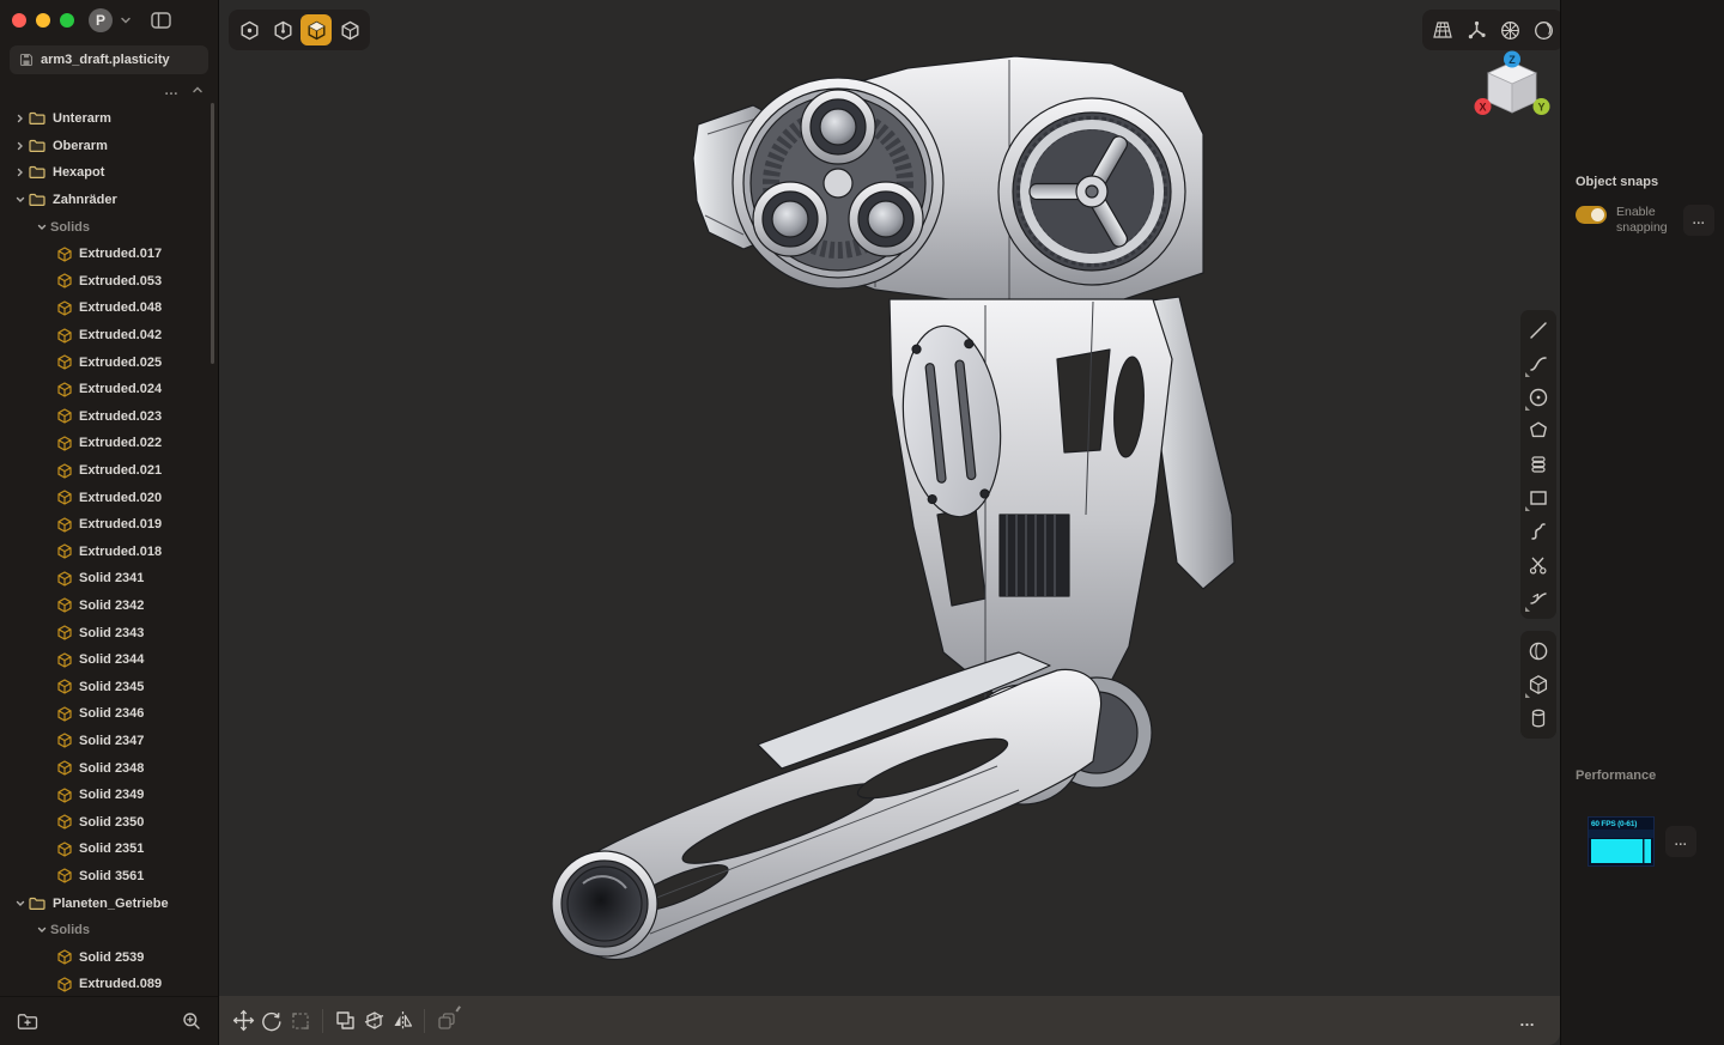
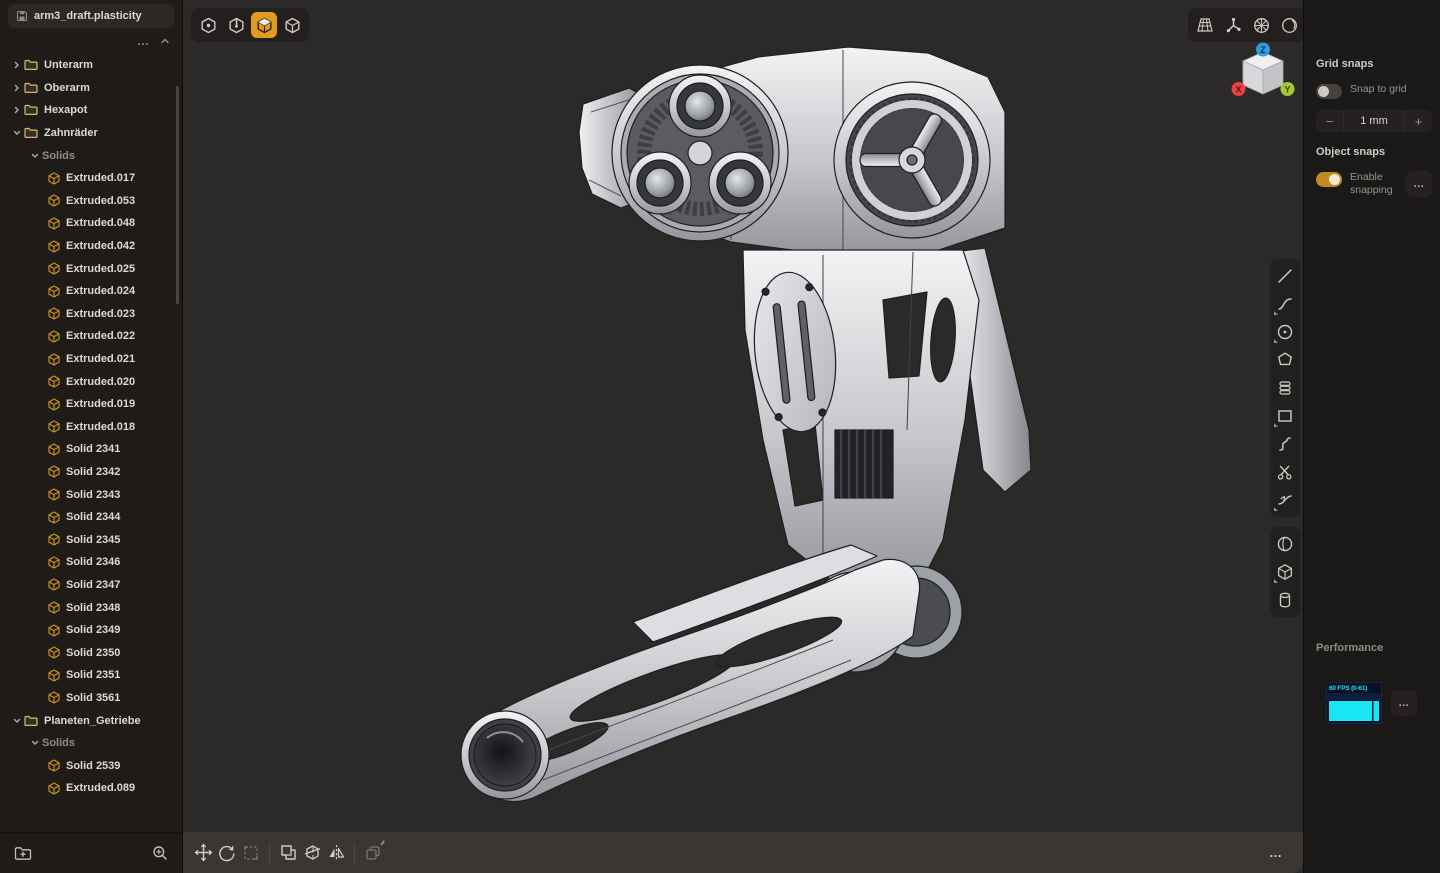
- P
  arm3_draft.plasticity
  …
  Unterarm
  Oberarm
  Hexapot
  Zahnräder
  Solids
  Extruded.017
  Extruded.053
  Extruded.048
  Extruded.042
  Extruded.025
  Extruded.024
  Extruded.023
  Extruded.022
  Extruded.021
  Extruded.020
  Extruded.019
  Extruded.018
  Solid 2341
  Solid 2342
  Solid 2343
  Solid 2344
  Solid 2345
  Solid 2346
  Solid 2347
  Solid 2348
  Solid 2349
  Solid 2350
  Solid 2351
  Solid 3561
  Planeten_Getriebe
  Solids
  Solid 2539
  Extruded.089
  Z
  X
  Y
  …
+ Grid snaps
+ Snap to grid
+ −
+ 1 mm
+ +
  Object snaps
  Enable snapping
  …
  Performance
  …
